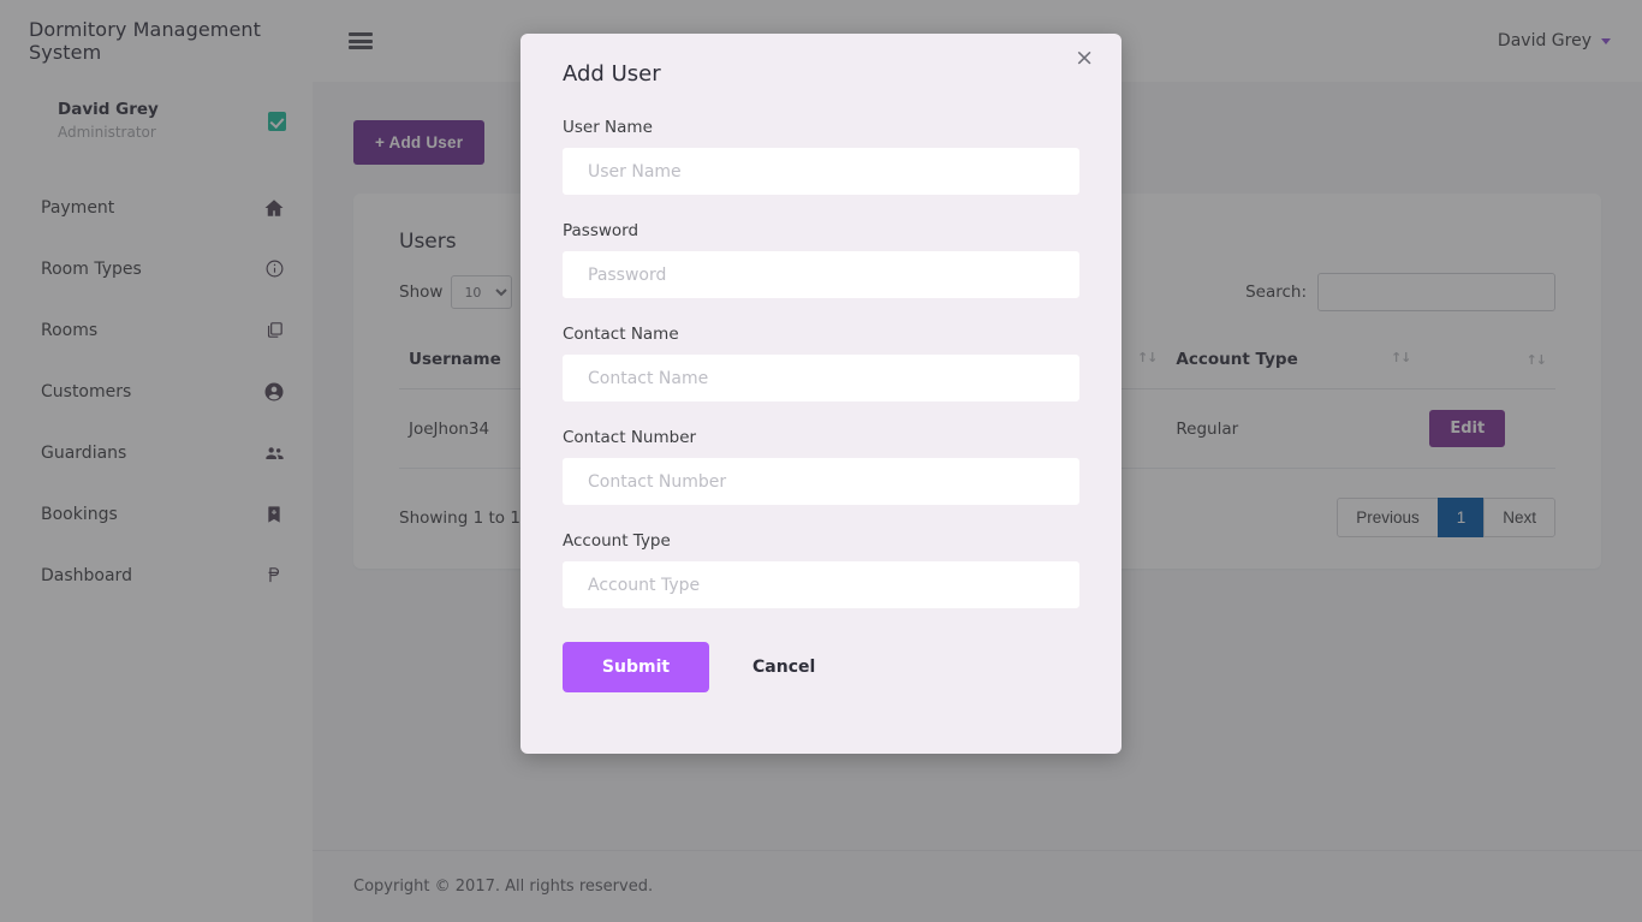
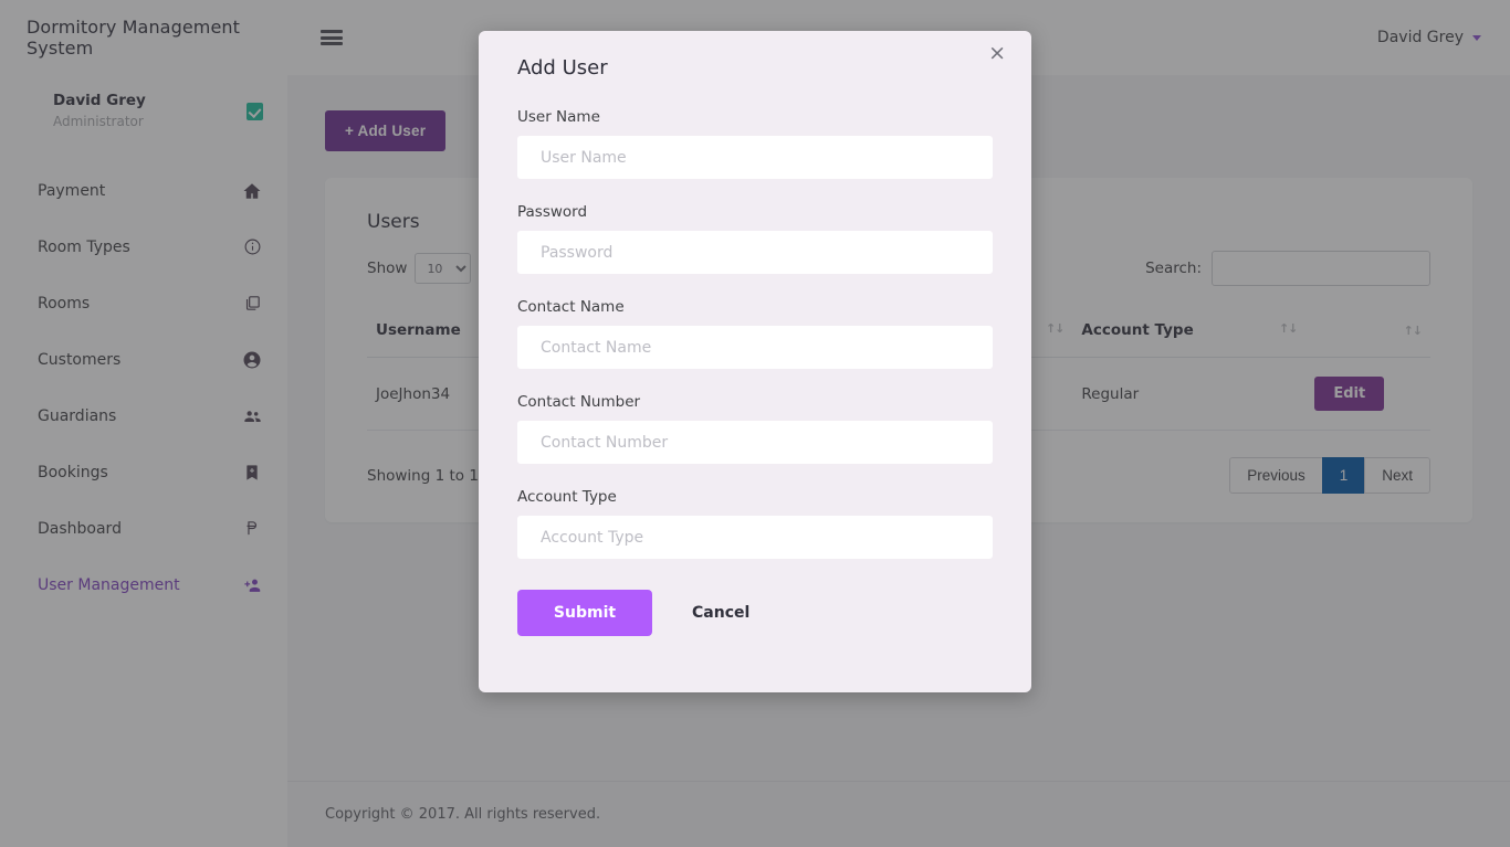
  Dormitory Management System
  David Grey
  Administrator
  Payment
  Room Types
  Rooms
  Customers
  Guardians
  Bookings
  Dashboard
+ User Management
  David Grey
  + Add User
  Users
  Show
  10
  Search:
  JoeJhon34			Regular	Edit
  Previous
  1
  Next
  Copyright © 2017. All rights reserved.
  Add User
  ×
  User Name
  User Name
  Password
  Password
  Contact Name
  Contact Name
  Contact Number
  Contact Number
  Account Type
  Account Type
  Submit
  Cancel
